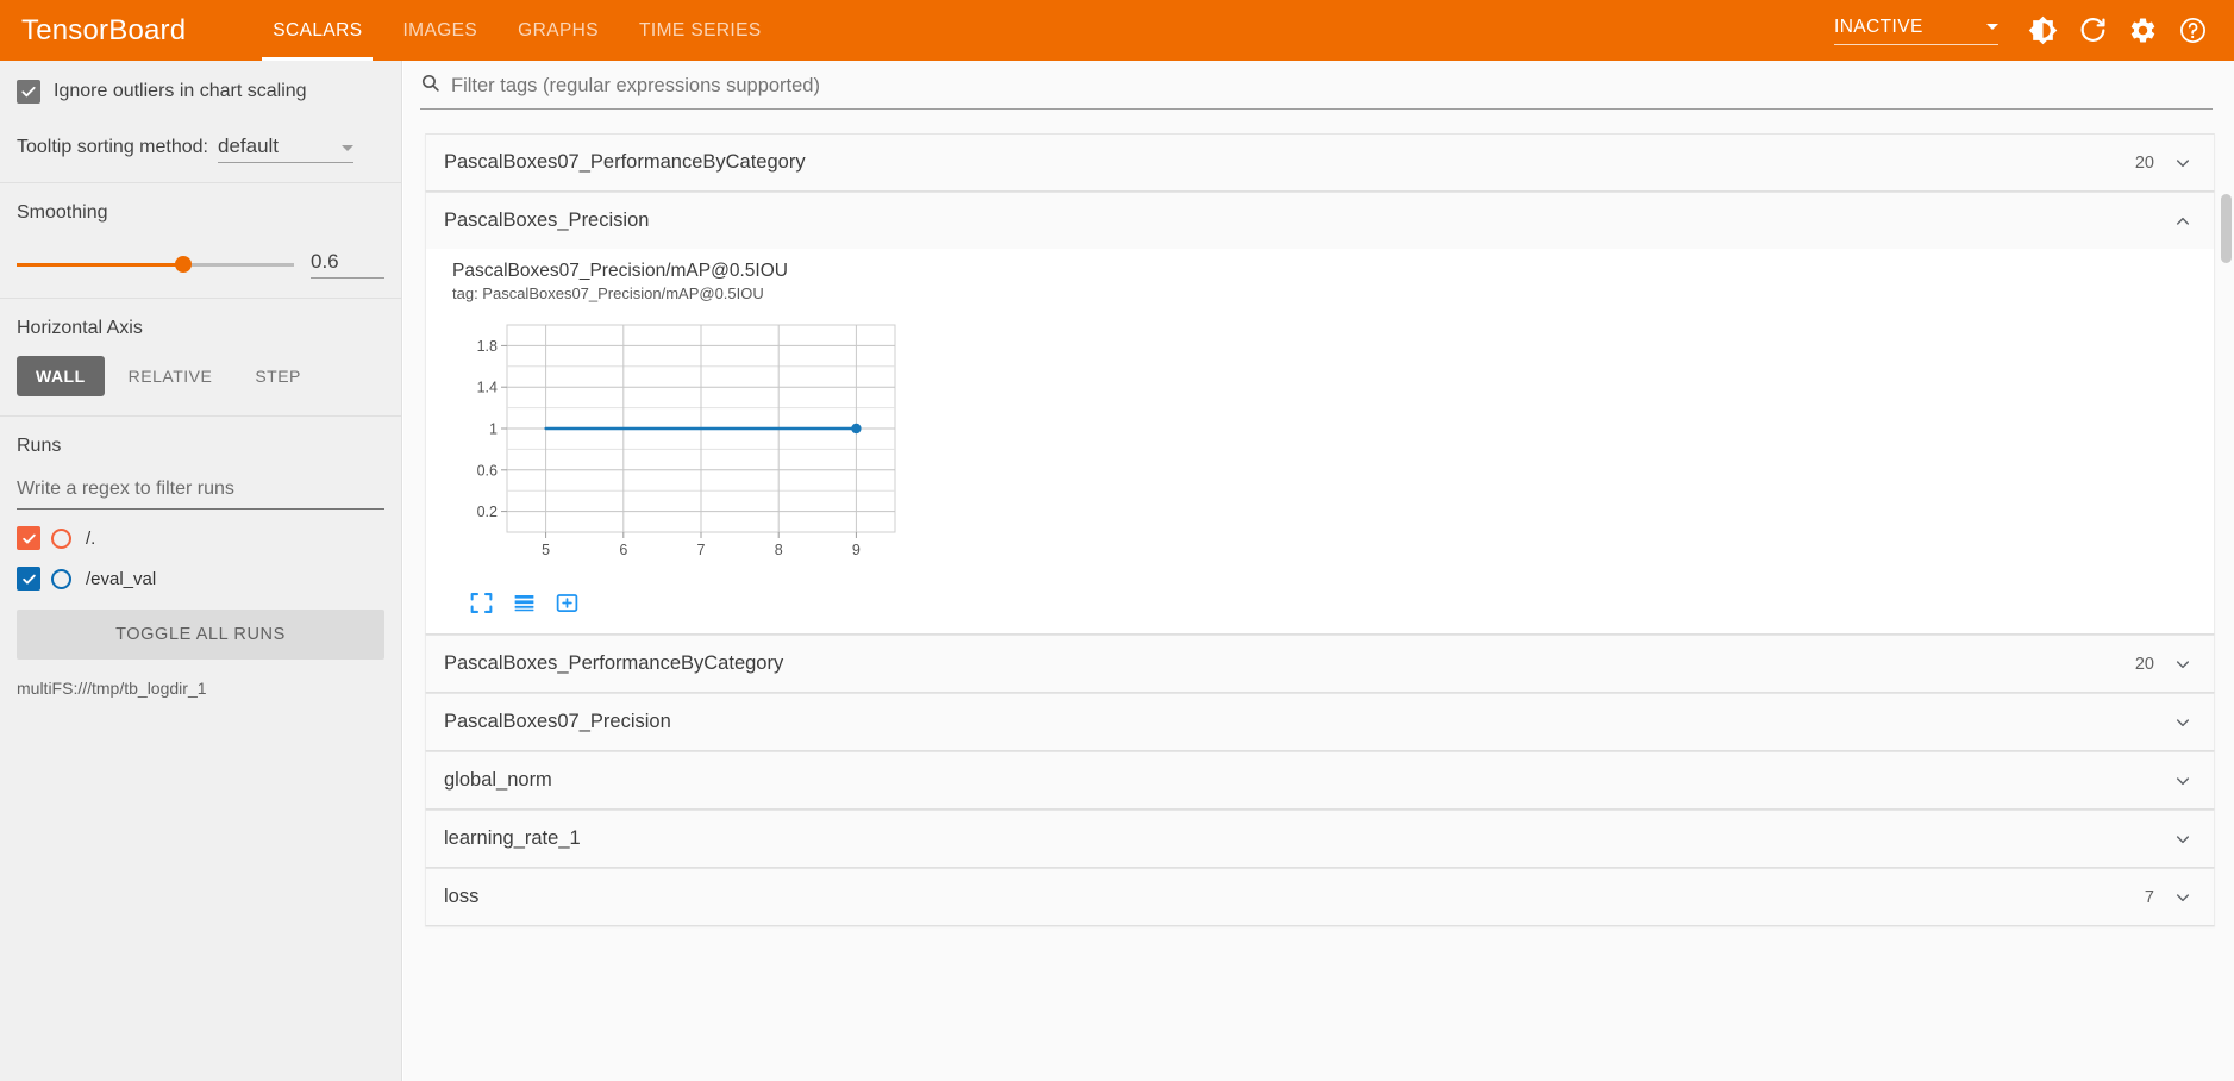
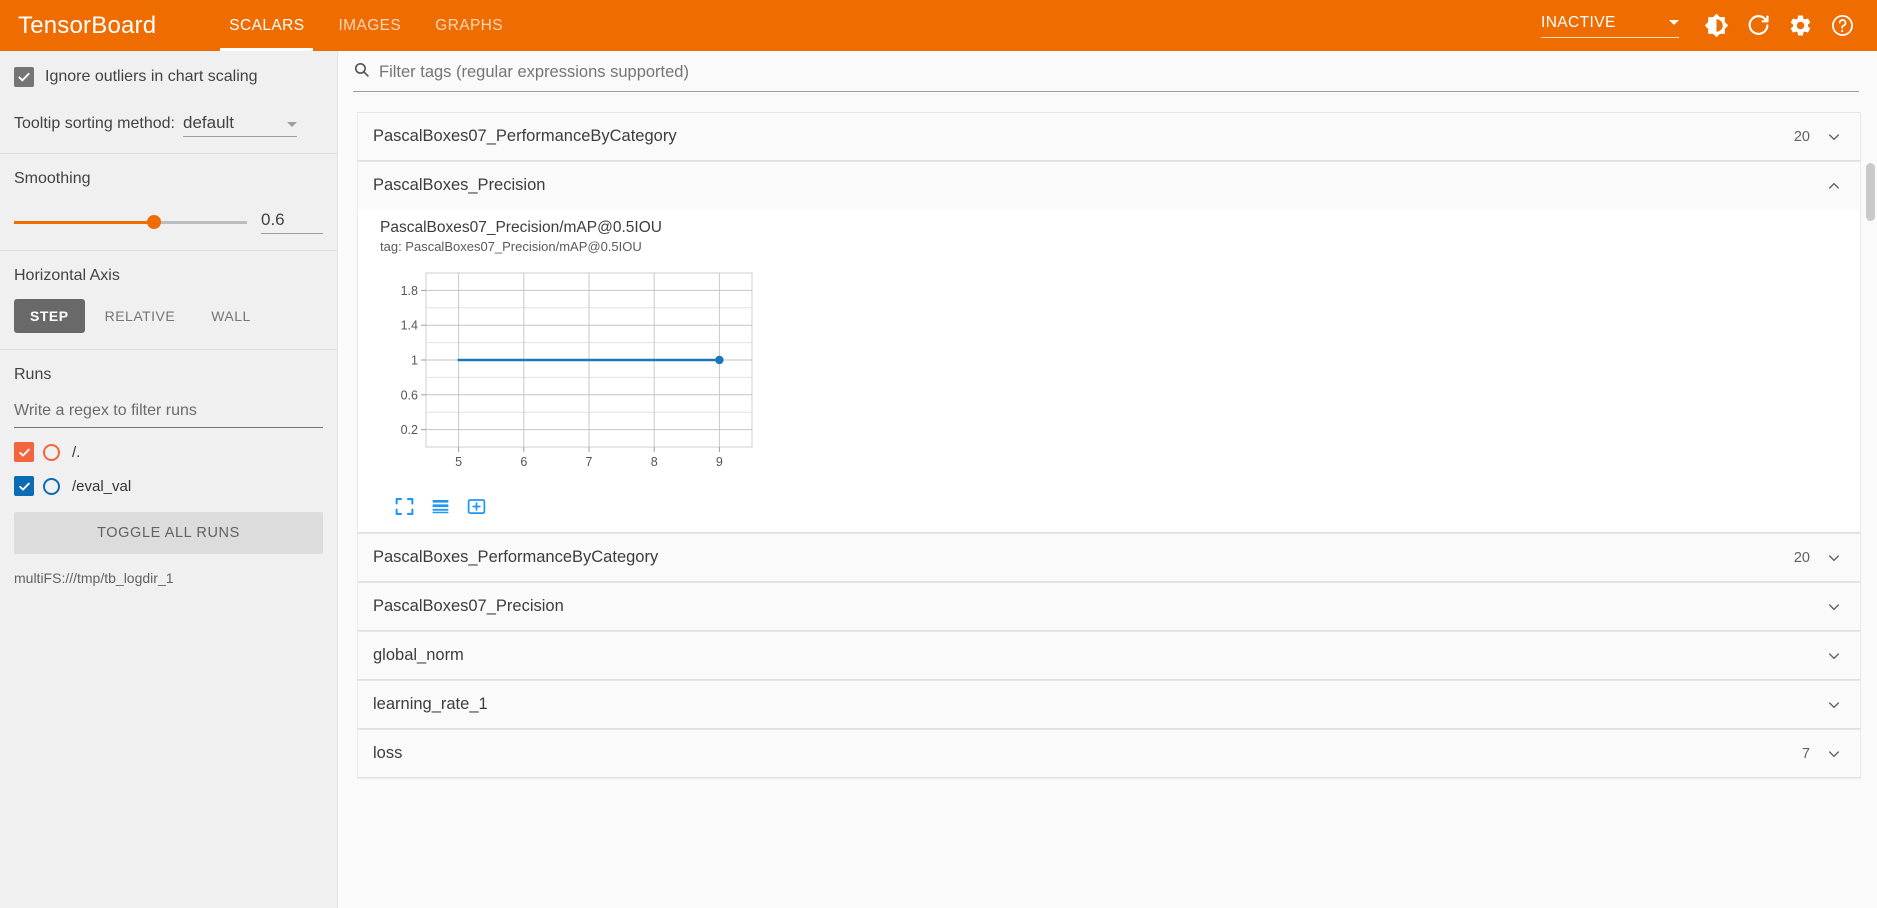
  TensorBoard
  SCALARS
  IMAGES
  GRAPHS
- TIME SERIES
  INACTIVE
  Ignore outliers in chart scaling
  Tooltip sorting method:
  default
  Smoothing
  0.6
  Horizontal Axis
- WALL
+ STEP
  RELATIVE
- STEP
+ WALL
  Runs
  Write a regex to filter runs
  /.
  /eval_val
  TOGGLE ALL RUNS
  multiFS:///tmp/tb_logdir_1
  Filter tags (regular expressions supported)
  PascalBoxes07_PerformanceByCategory
  20
  PascalBoxes_Precision
  PascalBoxes07_Precision/mAP@0.5IOU
  tag: PascalBoxes07_Precision/mAP@0.5IOU
  0.2
  0.6
  1
  1.4
  1.8
  5
  6
  7
  8
  9
  PascalBoxes_PerformanceByCategory
  20
  PascalBoxes07_Precision
  global_norm
  learning_rate_1
  loss
  7
